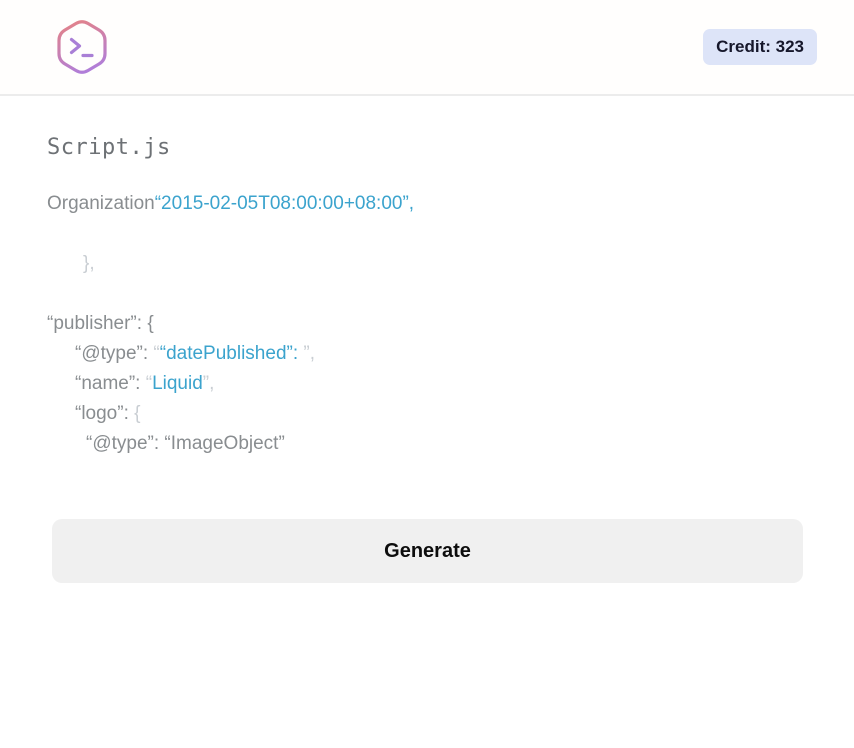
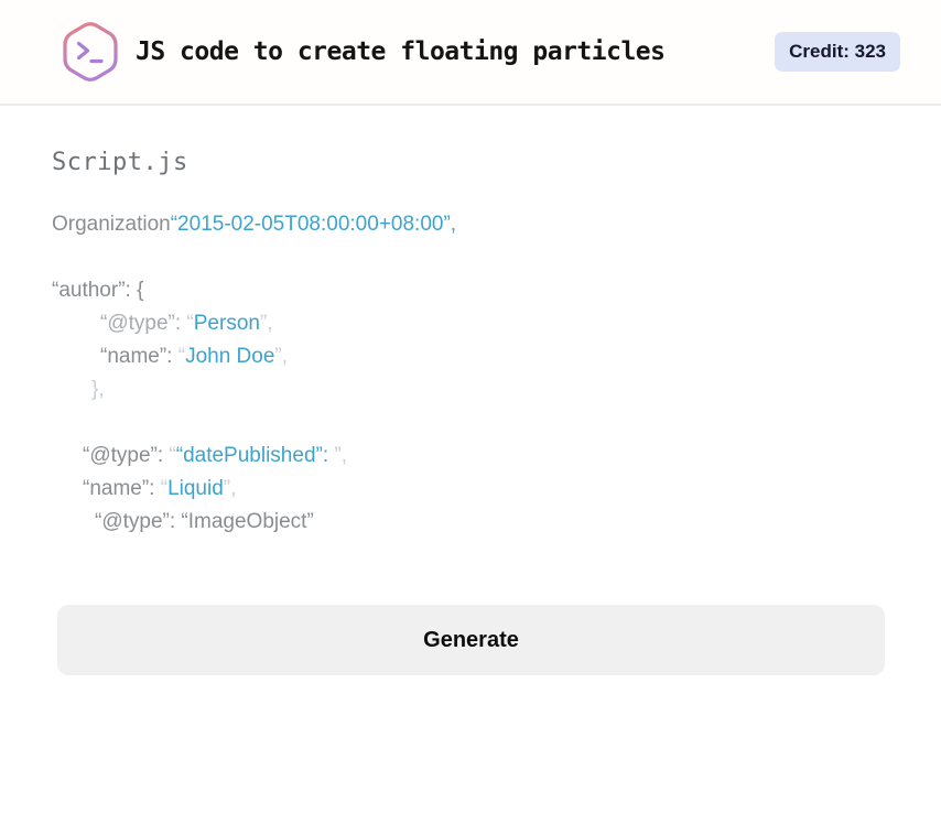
+ JS code to create floating particles
  Credit: 323
  Script.js
  Organization“2015-02-05T08:00:00+08:00”,
+ “author”: {
+ “@type”: “Person”,
+ “name”: “John Doe”,
  },
- “publisher”: {
  “@type”: ““datePublished”: ”,
  “name”: “Liquid”,
- “logo”: {
  “@type”: “ImageObject”
  Generate
